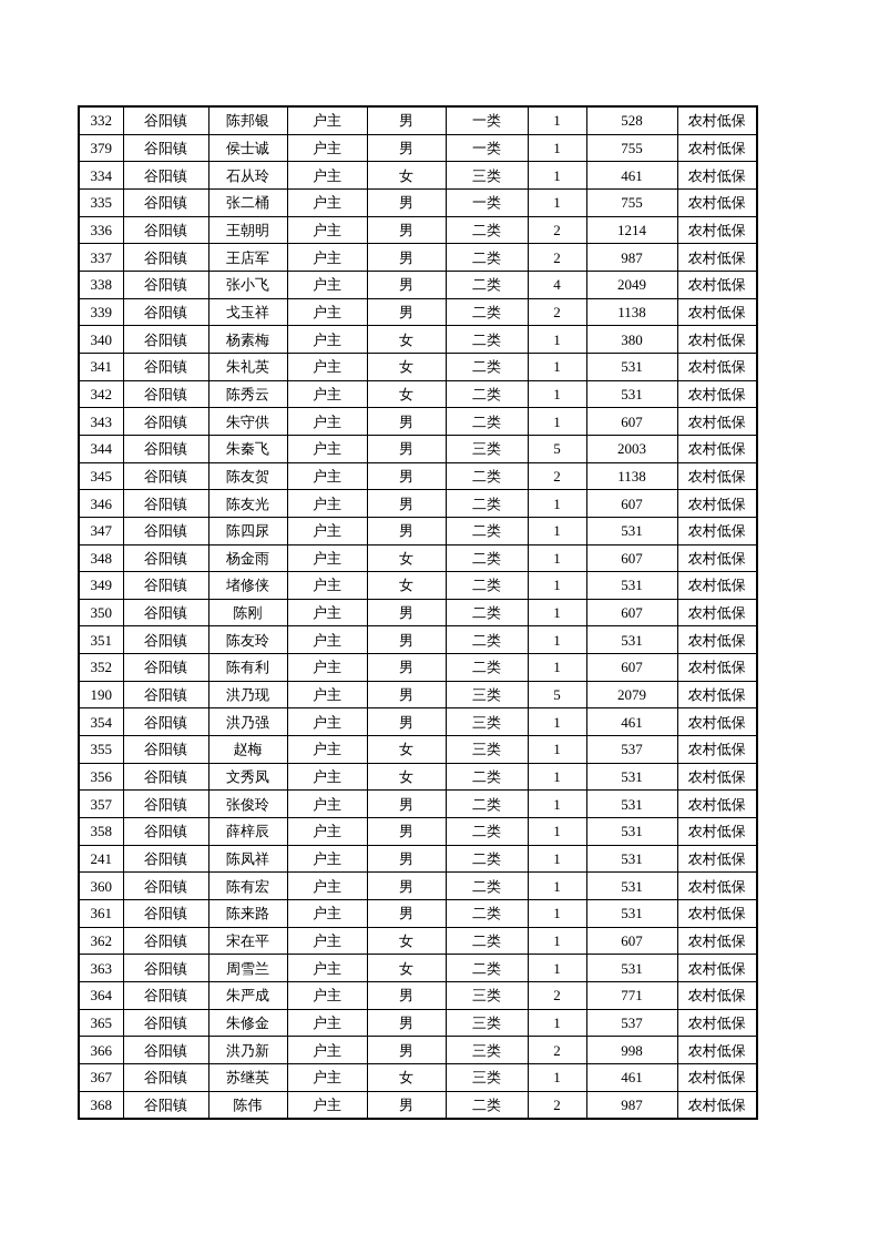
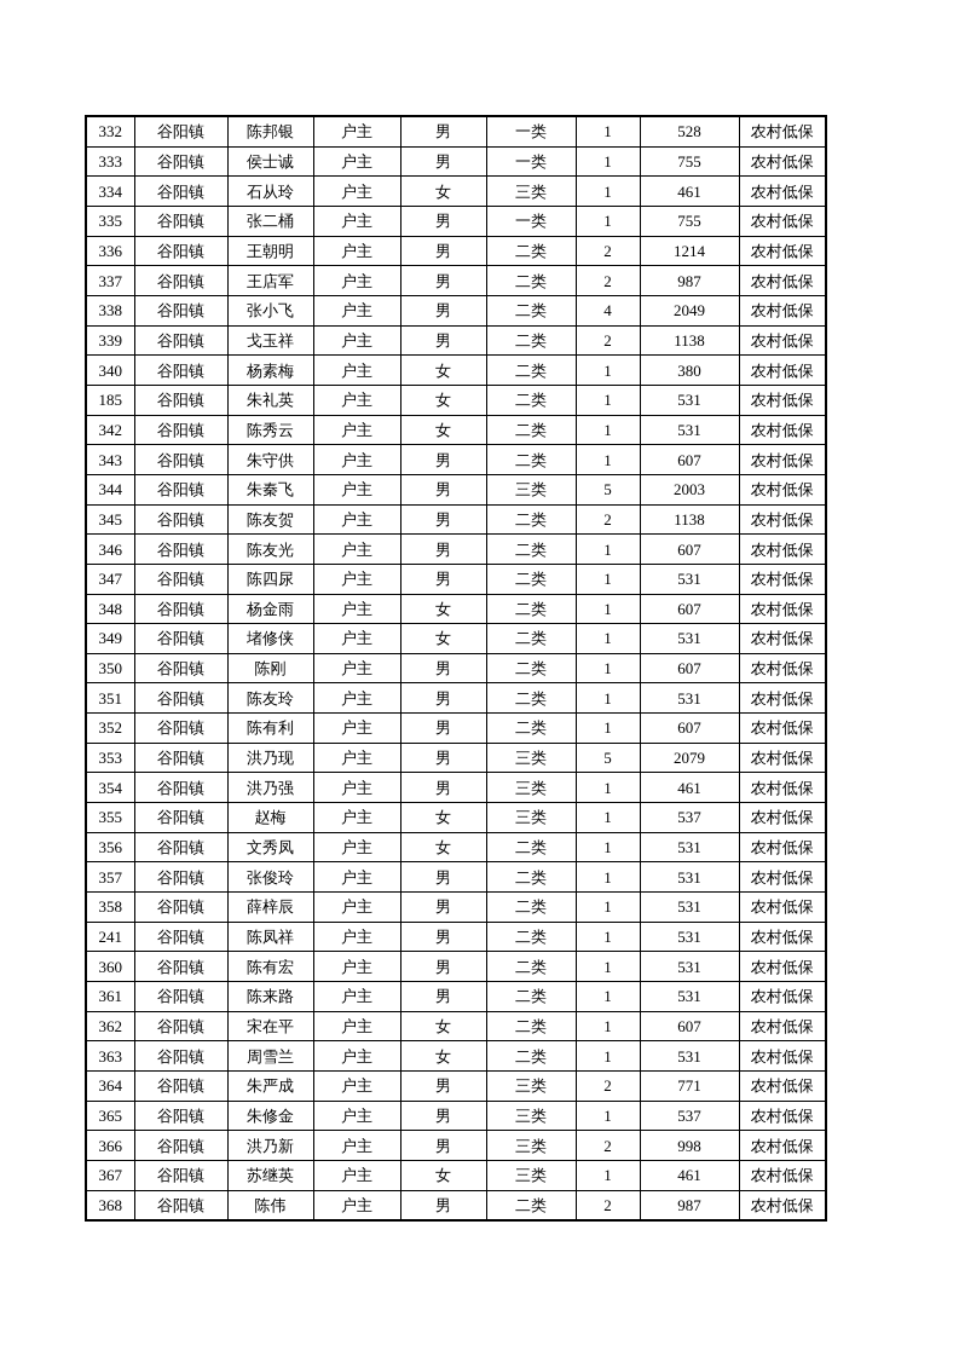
  332	谷阳镇	陈邦银	户主	男	一类	1	528	农村低保
- 379	谷阳镇	侯士诚	户主	男	一类	1	755	农村低保
+ 333	谷阳镇	侯士诚	户主	男	一类	1	755	农村低保
  334	谷阳镇	石从玲	户主	女	三类	1	461	农村低保
  335	谷阳镇	张二桶	户主	男	一类	1	755	农村低保
  336	谷阳镇	王朝明	户主	男	二类	2	1214	农村低保
  337	谷阳镇	王店军	户主	男	二类	2	987	农村低保
  338	谷阳镇	张小飞	户主	男	二类	4	2049	农村低保
  339	谷阳镇	戈玉祥	户主	男	二类	2	1138	农村低保
  340	谷阳镇	杨素梅	户主	女	二类	1	380	农村低保
- 341	谷阳镇	朱礼英	户主	女	二类	1	531	农村低保
+ 185	谷阳镇	朱礼英	户主	女	二类	1	531	农村低保
  342	谷阳镇	陈秀云	户主	女	二类	1	531	农村低保
  343	谷阳镇	朱守供	户主	男	二类	1	607	农村低保
  344	谷阳镇	朱秦飞	户主	男	三类	5	2003	农村低保
  345	谷阳镇	陈友贺	户主	男	二类	2	1138	农村低保
  346	谷阳镇	陈友光	户主	男	二类	1	607	农村低保
  347	谷阳镇	陈四尿	户主	男	二类	1	531	农村低保
  348	谷阳镇	杨金雨	户主	女	二类	1	607	农村低保
  349	谷阳镇	堵修侠	户主	女	二类	1	531	农村低保
  350	谷阳镇	陈刚	户主	男	二类	1	607	农村低保
  351	谷阳镇	陈友玲	户主	男	二类	1	531	农村低保
  352	谷阳镇	陈有利	户主	男	二类	1	607	农村低保
- 190	谷阳镇	洪乃现	户主	男	三类	5	2079	农村低保
+ 353	谷阳镇	洪乃现	户主	男	三类	5	2079	农村低保
  354	谷阳镇	洪乃强	户主	男	三类	1	461	农村低保
  355	谷阳镇	赵梅	户主	女	三类	1	537	农村低保
  356	谷阳镇	文秀凤	户主	女	二类	1	531	农村低保
  357	谷阳镇	张俊玲	户主	男	二类	1	531	农村低保
  358	谷阳镇	薛梓辰	户主	男	二类	1	531	农村低保
  241	谷阳镇	陈凤祥	户主	男	二类	1	531	农村低保
  360	谷阳镇	陈有宏	户主	男	二类	1	531	农村低保
  361	谷阳镇	陈来路	户主	男	二类	1	531	农村低保
  362	谷阳镇	宋在平	户主	女	二类	1	607	农村低保
  363	谷阳镇	周雪兰	户主	女	二类	1	531	农村低保
  364	谷阳镇	朱严成	户主	男	三类	2	771	农村低保
  365	谷阳镇	朱修金	户主	男	三类	1	537	农村低保
  366	谷阳镇	洪乃新	户主	男	三类	2	998	农村低保
  367	谷阳镇	苏继英	户主	女	三类	1	461	农村低保
  368	谷阳镇	陈伟	户主	男	二类	2	987	农村低保
